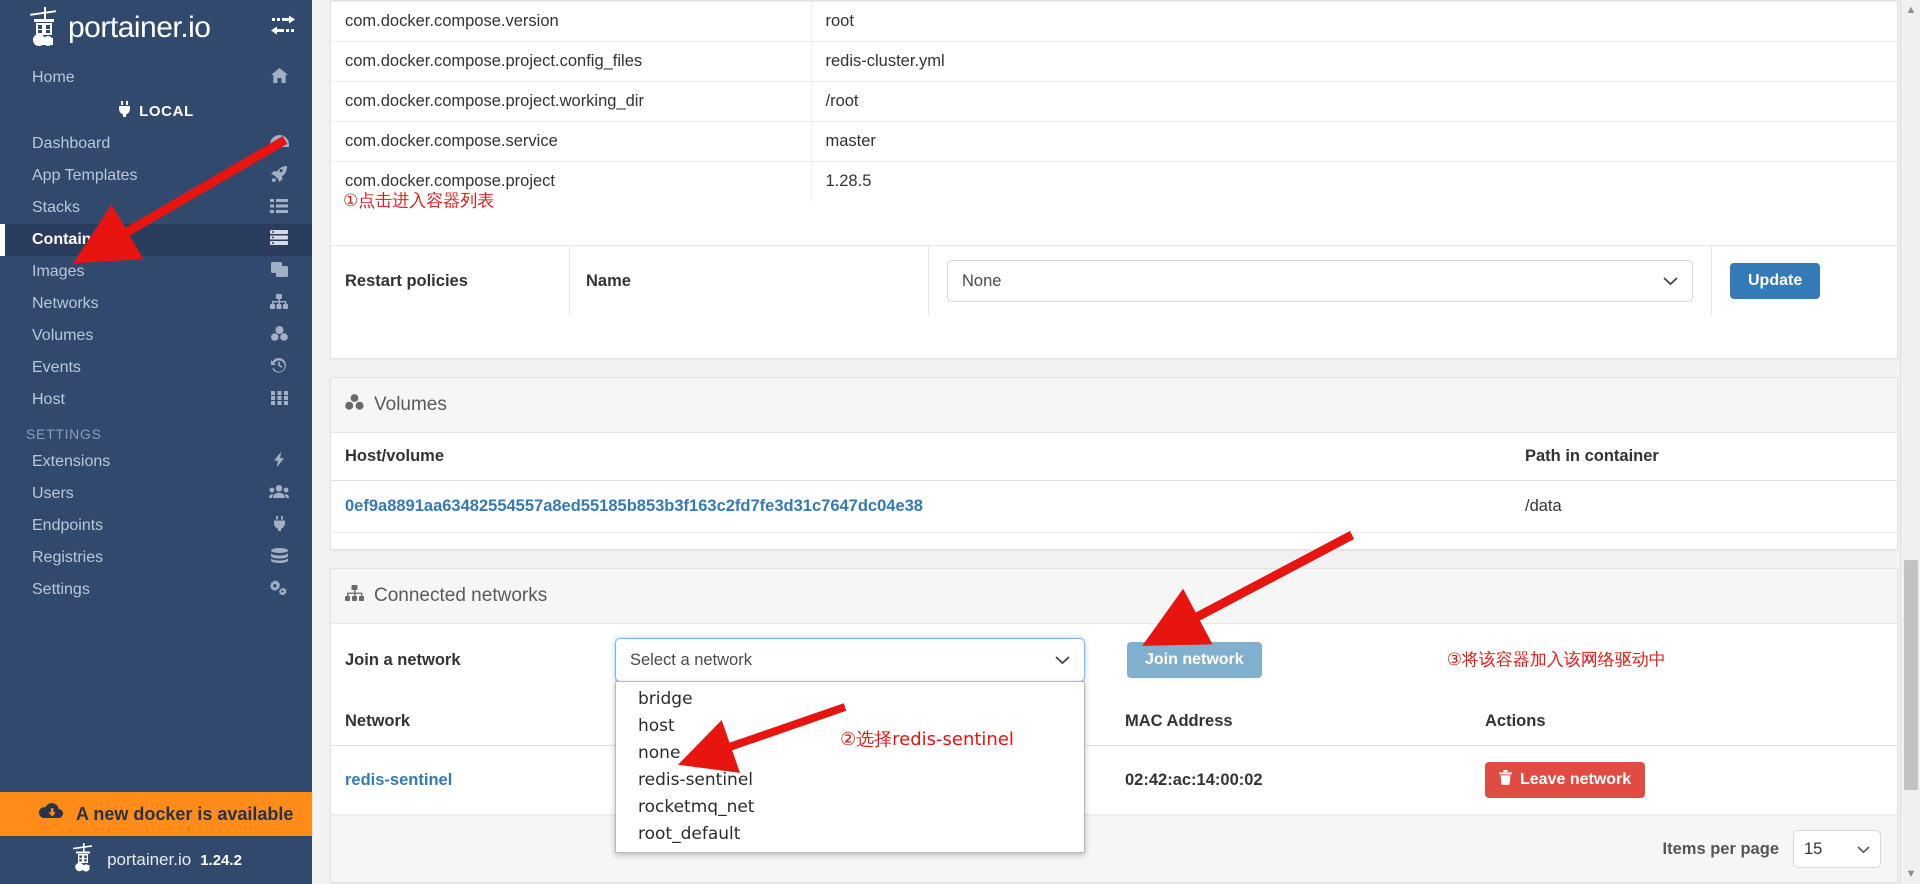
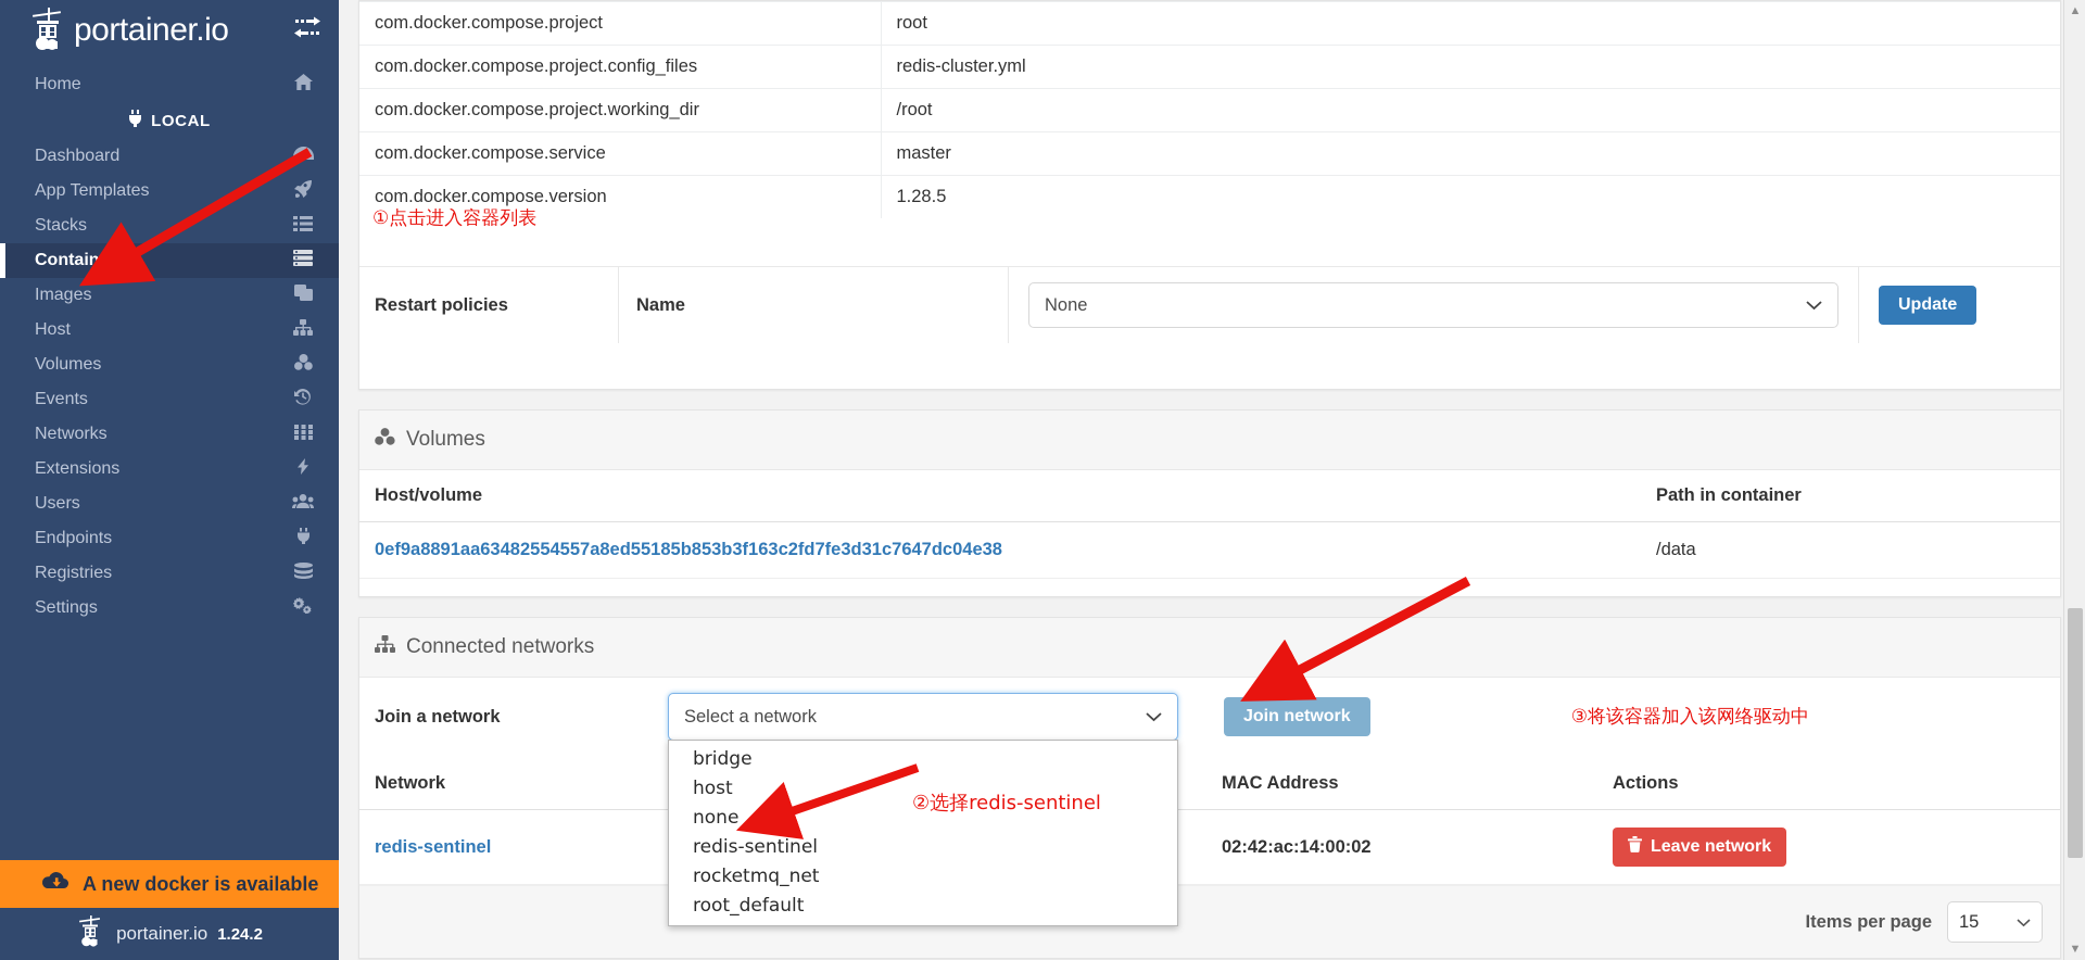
  portainer.io
  Home
  LOCAL
  Dashboard
  App Templates
  Stacks
  Container
  Images
- Networks
+ Host
  Volumes
  Events
- Host
+ Networks
- SETTINGS
  Extensions
  Users
  Endpoints
  Registries
  Settings
  A new docker is available
  portainer.io
  1.24.2
- com.docker.compose.version	root
+ com.docker.compose.project	root
  com.docker.compose.project.config_files	redis-cluster.yml
  com.docker.compose.project.working_dir	/root
  com.docker.compose.service	master
- com.docker.compose.project	1.28.5
+ com.docker.compose.version	1.28.5
  Restart policies
  Name
  None
  Update
  Volumes
  Host/volume	Path in container
  0ef9a8891aa63482554557a8ed55185b853b3f163c2fd7fe3d31c7647dc04e38	/data
  Connected networks
  Join a network
  Select a network
  bridge
  host
  none
  redis-sentinel
  rocketmq_net
  root_default
  Join network
  ③将该容器加入该网络驱动中
  Network		MAC Address	Actions
  redis-sentinel		02:42:ac:14:00:02	Leave network
  Items per page
  15
  ①点击进入容器列表
  ②选择redis-sentinel
  ▲
  ▼
